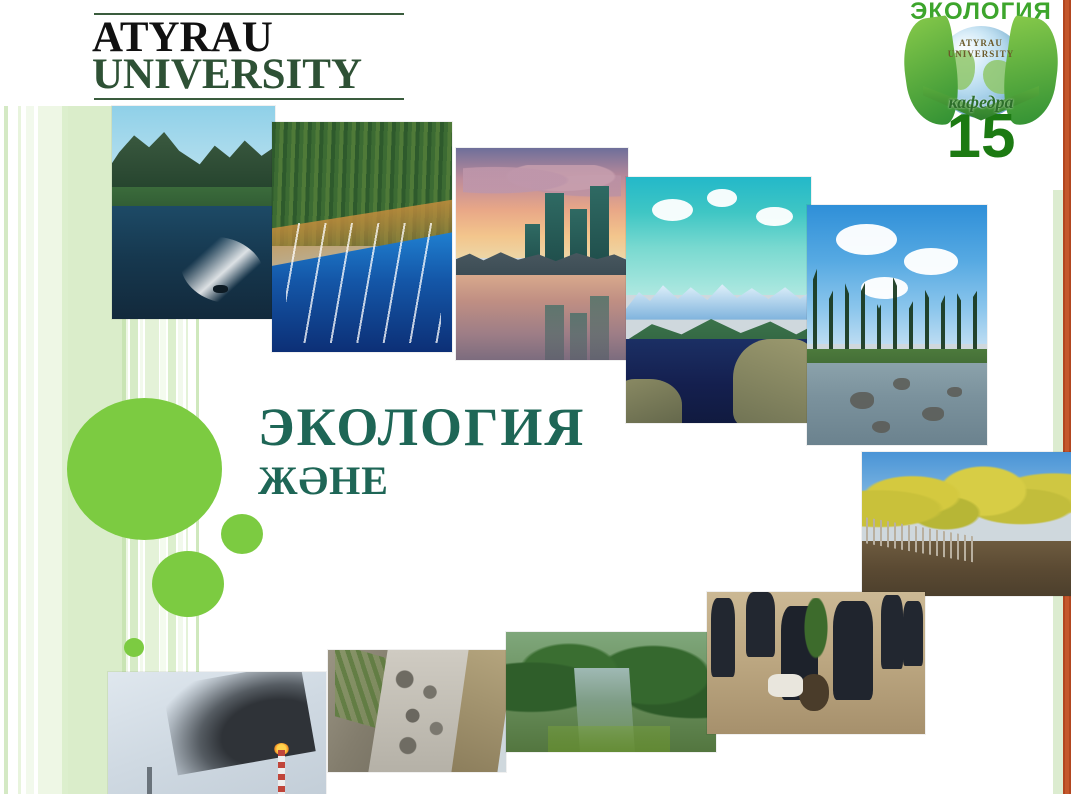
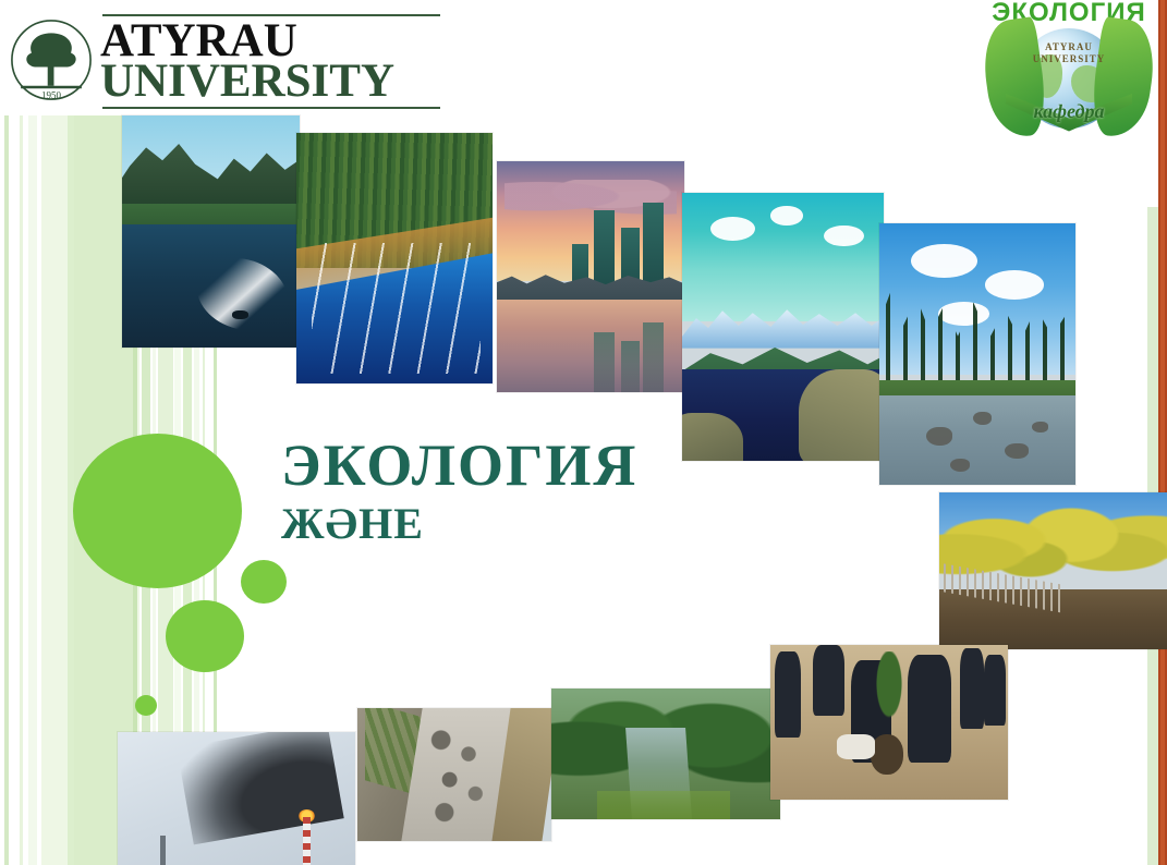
+ 1950
  ATYRAU
  UNIVERSITY
  ЭКОЛОГИЯ
  ATYRAU
  UNIVERSITY
  кафедра
- 15
  ЭКОЛОГИЯ
  ЖӘНЕ
